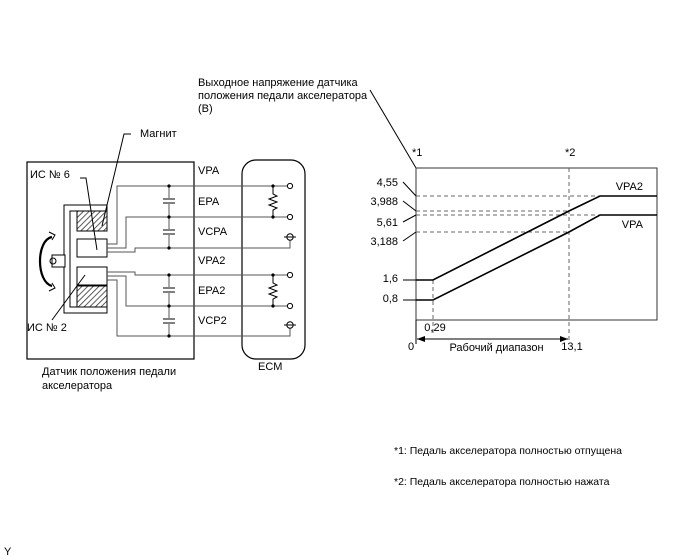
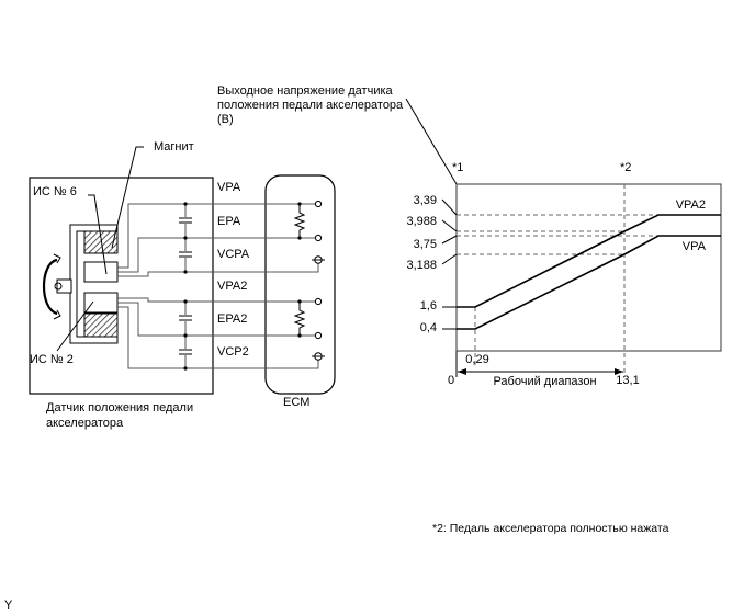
  VPA
  EPA
  VCPA
  VPA2
  EPA2
  VCP2
  Магнит
  ИС № 6
  ИС № 2
  Датчик положения педали
  акселератора
  ECM
  Выходное напряжение датчика
  положения педали акселератора
  (В)
- 4,55
+ 3,39
  3,988
- 5,61
+ 3,75
  3,188
  1,6
- 0,8
+ 0,4
  VPA2
  VPA
  *1
  *2
  0
  0,29
  13,1
  Рабочий диапазон
- *1: Педаль акселератора полностью отпущена
  *2: Педаль акселератора полностью нажата
  Y
